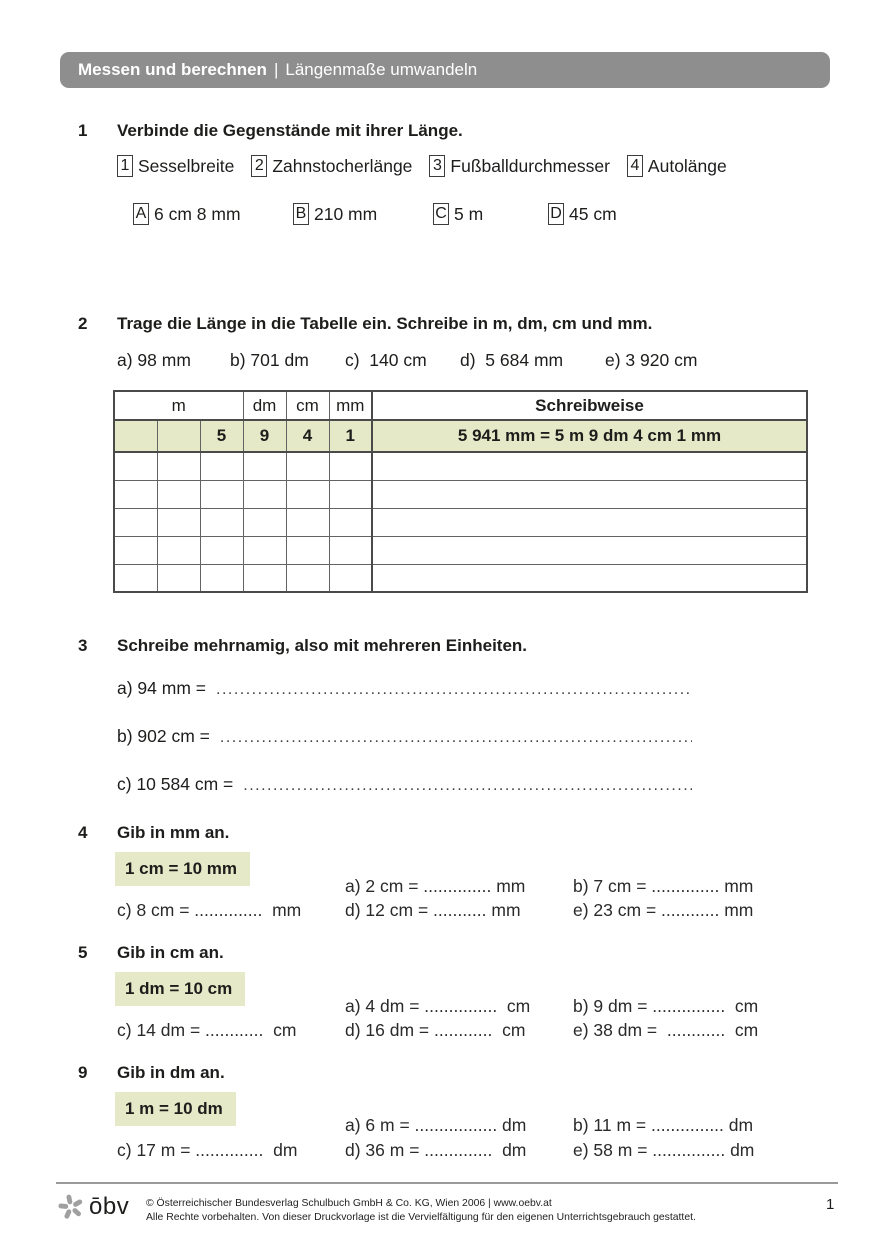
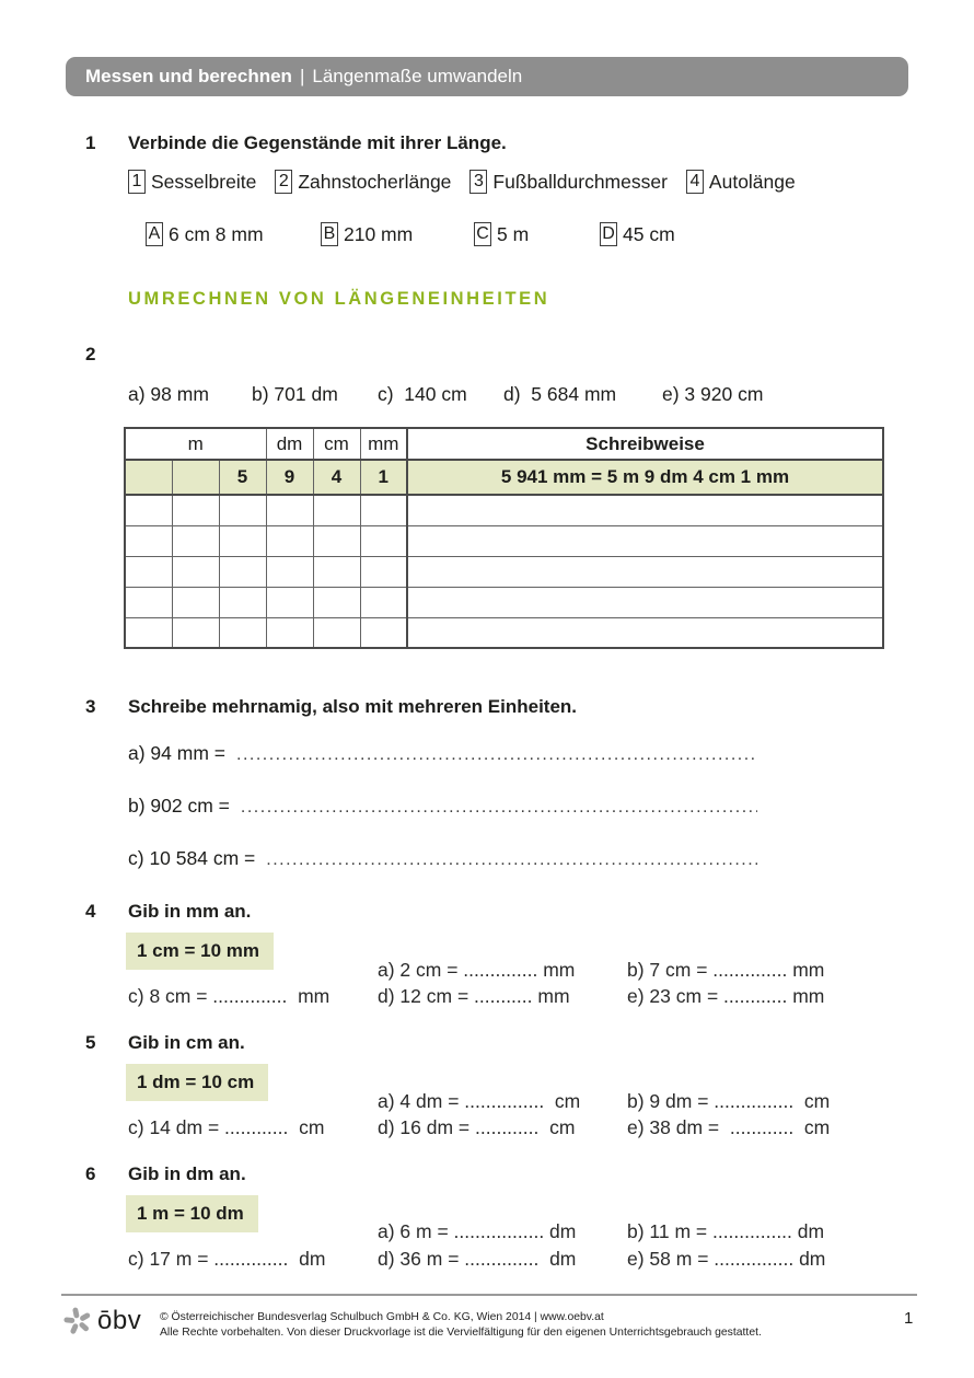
  Messen und berechnen
  |
  Längenmaße umwandeln
  1
  Verbinde die Gegenstände mit ihrer Länge.
  1
  Sesselbreite
  2
  Zahnstocherlänge
  3
  Fußballdurchmesser
  4
  Autolänge
  A
  6 cm 8 mm
  B
  210 mm
  C
  5 m
  D
  45 cm
+ UMRECHNEN VON LÄNGENEINHEITEN
  2
- Trage die Länge in die Tabelle ein. Schreibe in m, dm, cm und mm.
  a) 98 mm
  b) 701 dm
  c) 140 cm
  d) 5 684 mm
  e) 3 920 cm
  m	dm	cm	mm	Schreibweise
  		5	9	4	1	5 941 mm = 5 m 9 dm 4 cm 1 mm
  3
  Schreibe mehrnamig, also mit mehreren Einheiten.
  a) 94 mm =
  b) 902 cm =
  c) 10 584 cm =
  4
  Gib in mm an.
  1 cm = 10 mm
  a) 2 cm = .............. mm
  b) 7 cm = .............. mm
  c) 8 cm = .............. mm
  d) 12 cm = ........... mm
  e) 23 cm = ............ mm
  5
  Gib in cm an.
  1 dm = 10 cm
  a) 4 dm = ............... cm
  b) 9 dm = ............... cm
  c) 14 dm = ............ cm
  d) 16 dm = ............ cm
  e) 38 dm = ............ cm
- 9
+ 6
  Gib in dm an.
  1 m = 10 dm
  a) 6 m = ................. dm
  b) 11 m = ............... dm
  c) 17 m = .............. dm
  d) 36 m = .............. dm
  e) 58 m = ............... dm
  ōbv
- © Österreichischer Bundesverlag Schulbuch GmbH & Co. KG, Wien 2006 | www.oebv.at
+ © Österreichischer Bundesverlag Schulbuch GmbH & Co. KG, Wien 2014 | www.oebv.at
  Alle Rechte vorbehalten. Von dieser Druckvorlage ist die Vervielfältigung für den eigenen Unterrichtsgebrauch gestattet.
  1
